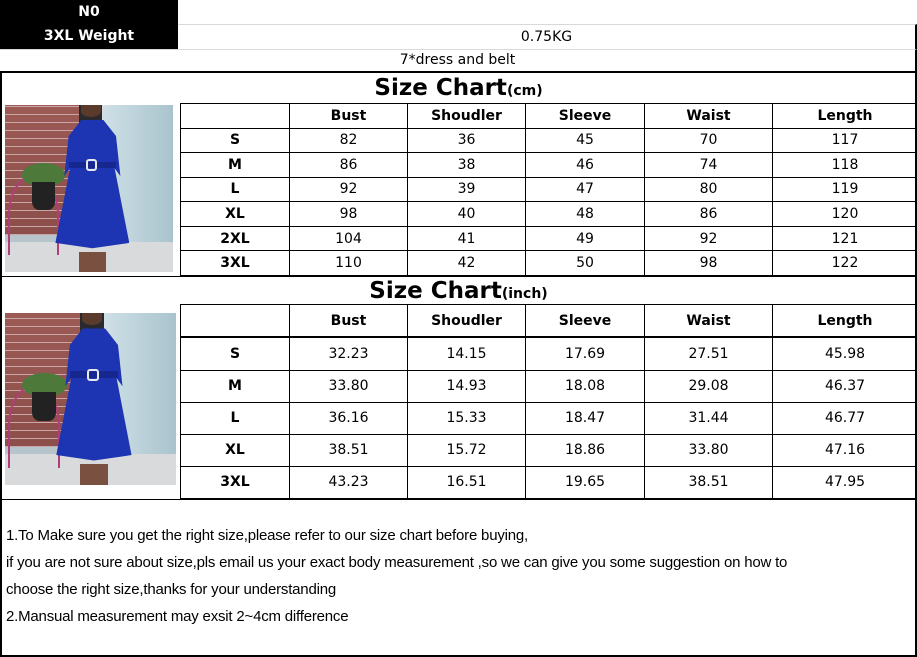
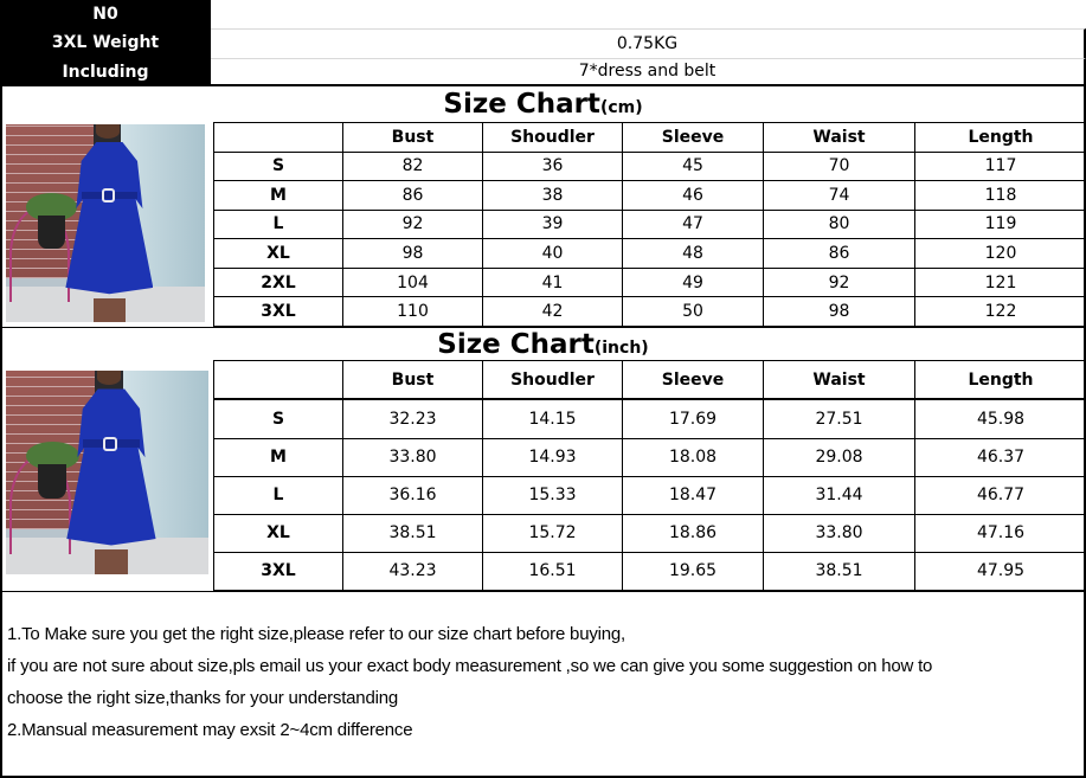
  N0
  3XL Weight
  0.75KG
+ Including
  7*dress and belt
  Size Chart
  (cm)
  	Bust	Shoudler	Sleeve	Waist	Length
  S	82	36	45	70	117
  M	86	38	46	74	118
  L	92	39	47	80	119
  XL	98	40	48	86	120
  2XL	104	41	49	92	121
  3XL	110	42	50	98	122
  Size Chart
  (inch)
  	Bust	Shoudler	Sleeve	Waist	Length
  S	32.23	14.15	17.69	27.51	45.98
  M	33.80	14.93	18.08	29.08	46.37
  L	36.16	15.33	18.47	31.44	46.77
  XL	38.51	15.72	18.86	33.80	47.16
  3XL	43.23	16.51	19.65	38.51	47.95
  1.To Make sure you get the right size,please refer to our size chart before buying,
  if you are not sure about size,pls email us your exact body measurement ,so we can give you some suggestion on how to
  choose the right size,thanks for your understanding
  2.Mansual measurement may exsit 2~4cm difference
